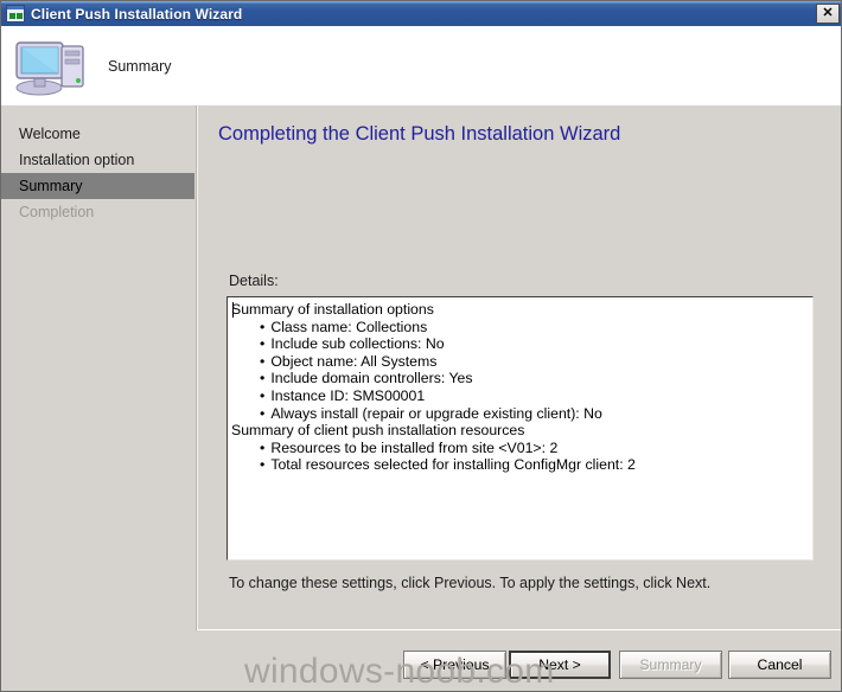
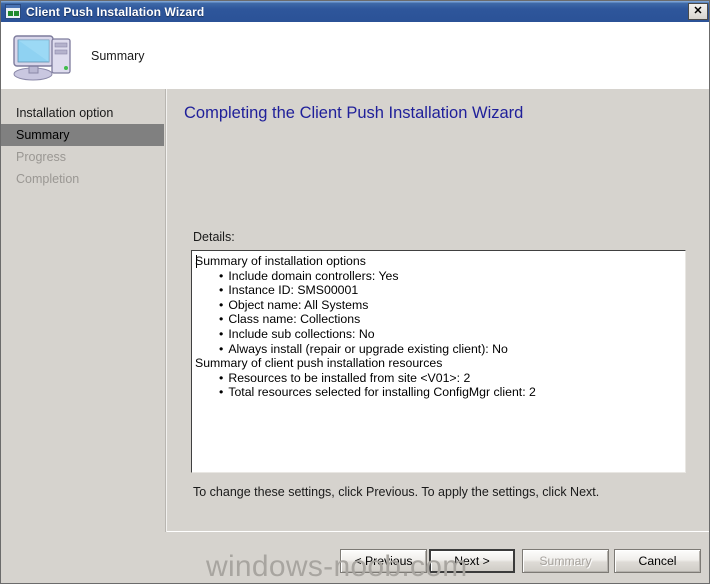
  Client Push Installation Wizard
  ✕
  Summary
- Welcome
  Installation option
  Summary
+ Progress
  Completion
  Completing the Client Push Installation Wizard
  Details:
  Summary of installation options
- Class name: Collections
+ Include domain controllers: Yes
- Include sub collections: No
+ Instance ID: SMS00001
  Object name: All Systems
- Include domain controllers: Yes
+ Class name: Collections
- Instance ID: SMS00001
+ Include sub collections: No
  Always install (repair or upgrade existing client): No
  Summary of client push installation resources
  Resources to be installed from site <V01>: 2
  Total resources selected for installing ConfigMgr client: 2
  To change these settings, click Previous. To apply the settings, click Next.
  < Previous
  Next >
  Summary
  Cancel
  windows-noob.com
